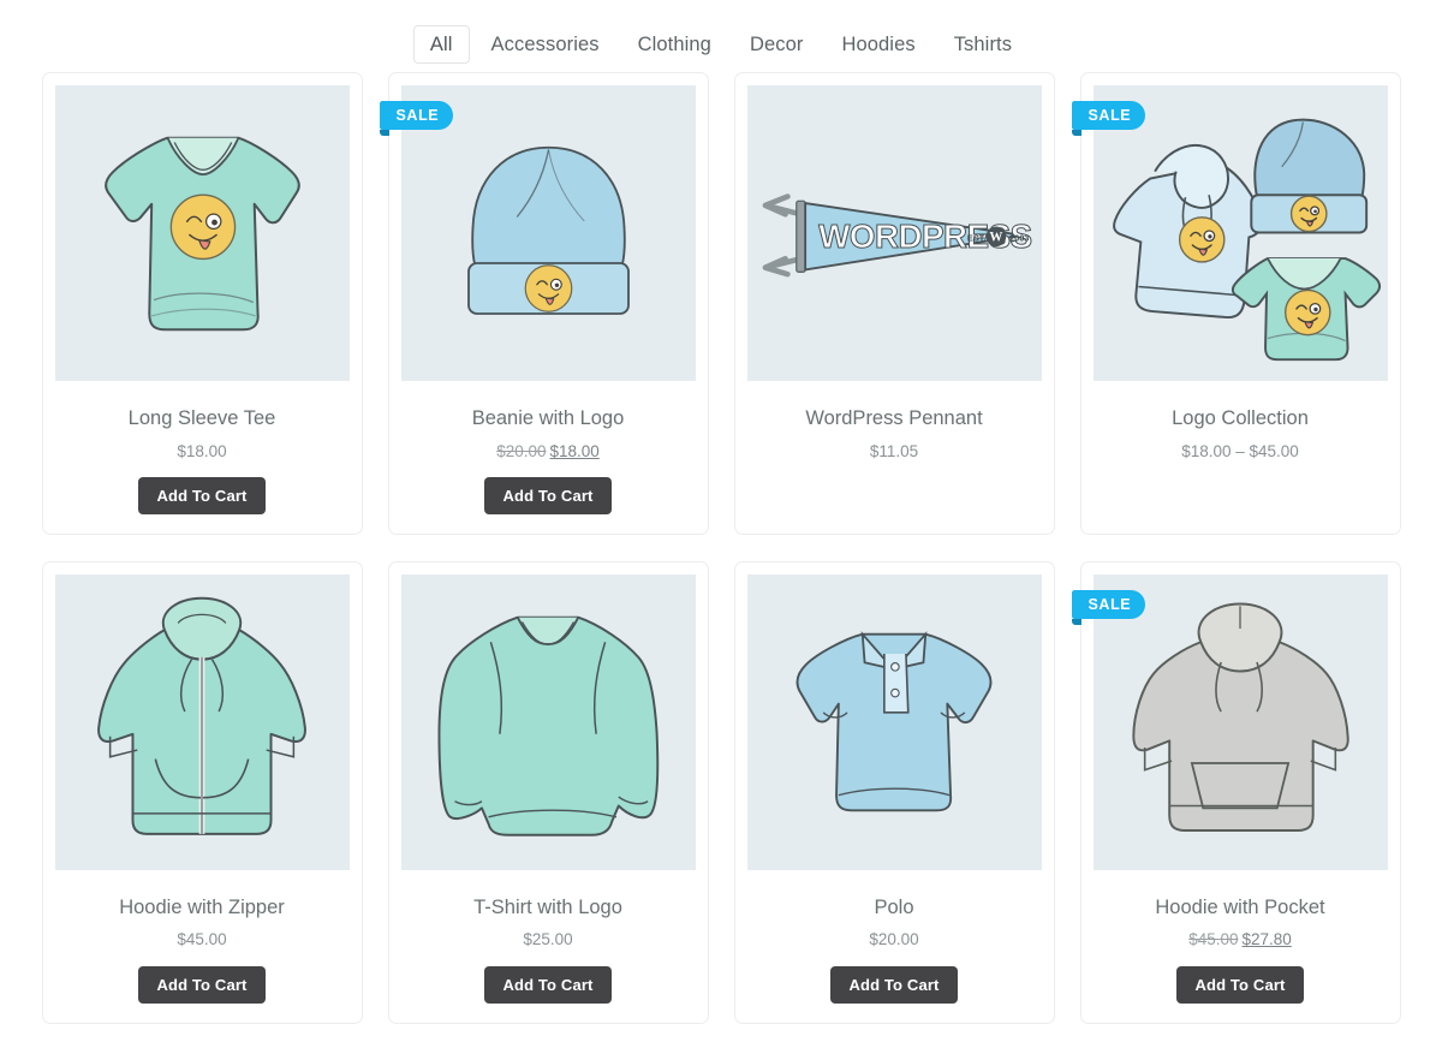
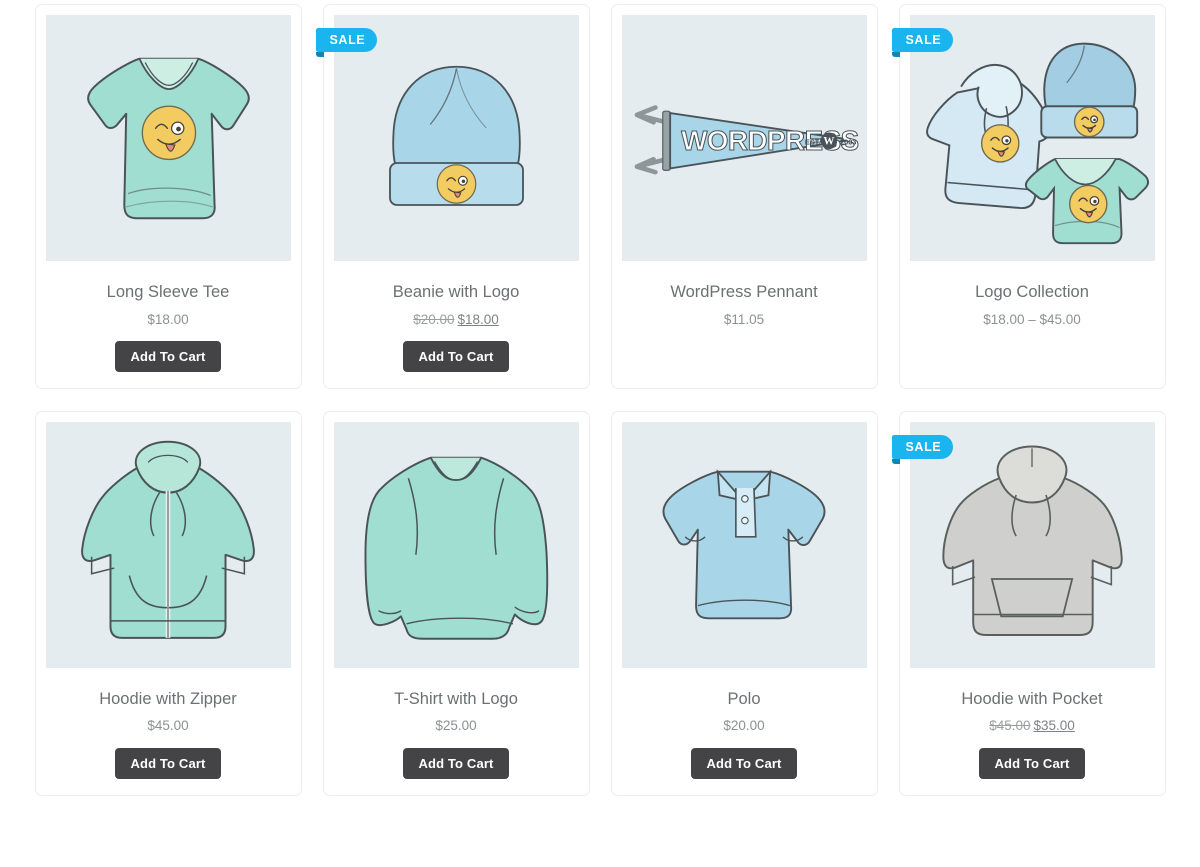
- All
- Accessories
- Clothing
- Decor
- Hoodies
- Tshirts
  Long Sleeve Tee
  $18.00
  Add To Cart
  SALE
  Beanie with Logo
  $20.00 $18.00
  Add To Cart
  WORDPRES
  EST.
  W
  2003
  WordPress Pennant
  $11.05
  SALE
  Logo Collection
  $18.00 – $45.00
  Hoodie with Zipper
  $45.00
  Add To Cart
  T-Shirt with Logo
  $25.00
  Add To Cart
  Polo
  $20.00
  Add To Cart
  SALE
  Hoodie with Pocket
- $45.00 $27.80
+ $45.00 $35.00
  Add To Cart
